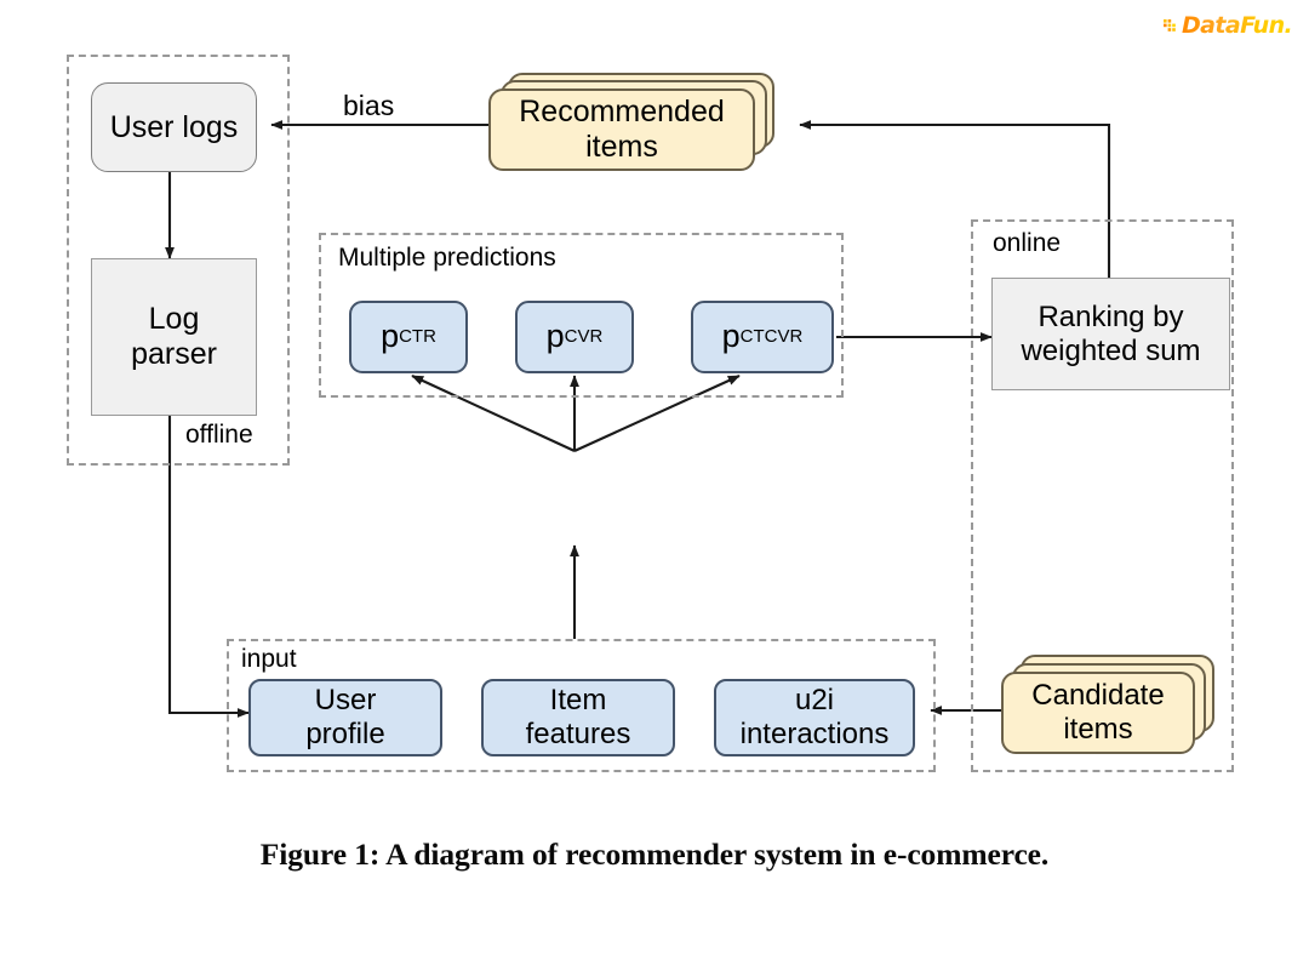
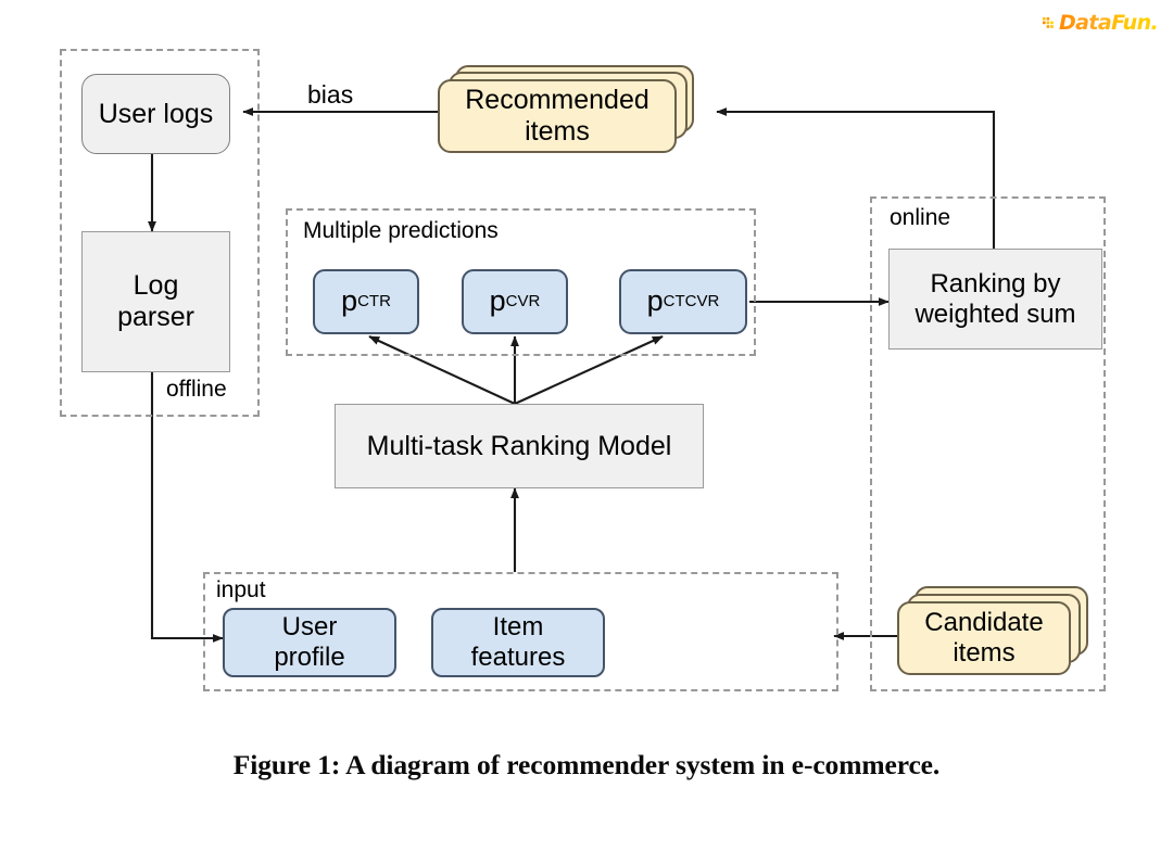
  offline
  Multiple predictions
  input
  online
  User logs
  Log
  parser
+ Multi-task Ranking Model
  Ranking by
  weighted sum
  p
  CTR
  p
  CVR
  p
  CTCVR
  User
  profile
  Item
  features
- u2i
- interactions
  Recommended
  items
  Candidate
  items
  bias
  DataFun.
  Figure 1: A diagram of recommender system in e-commerce.
